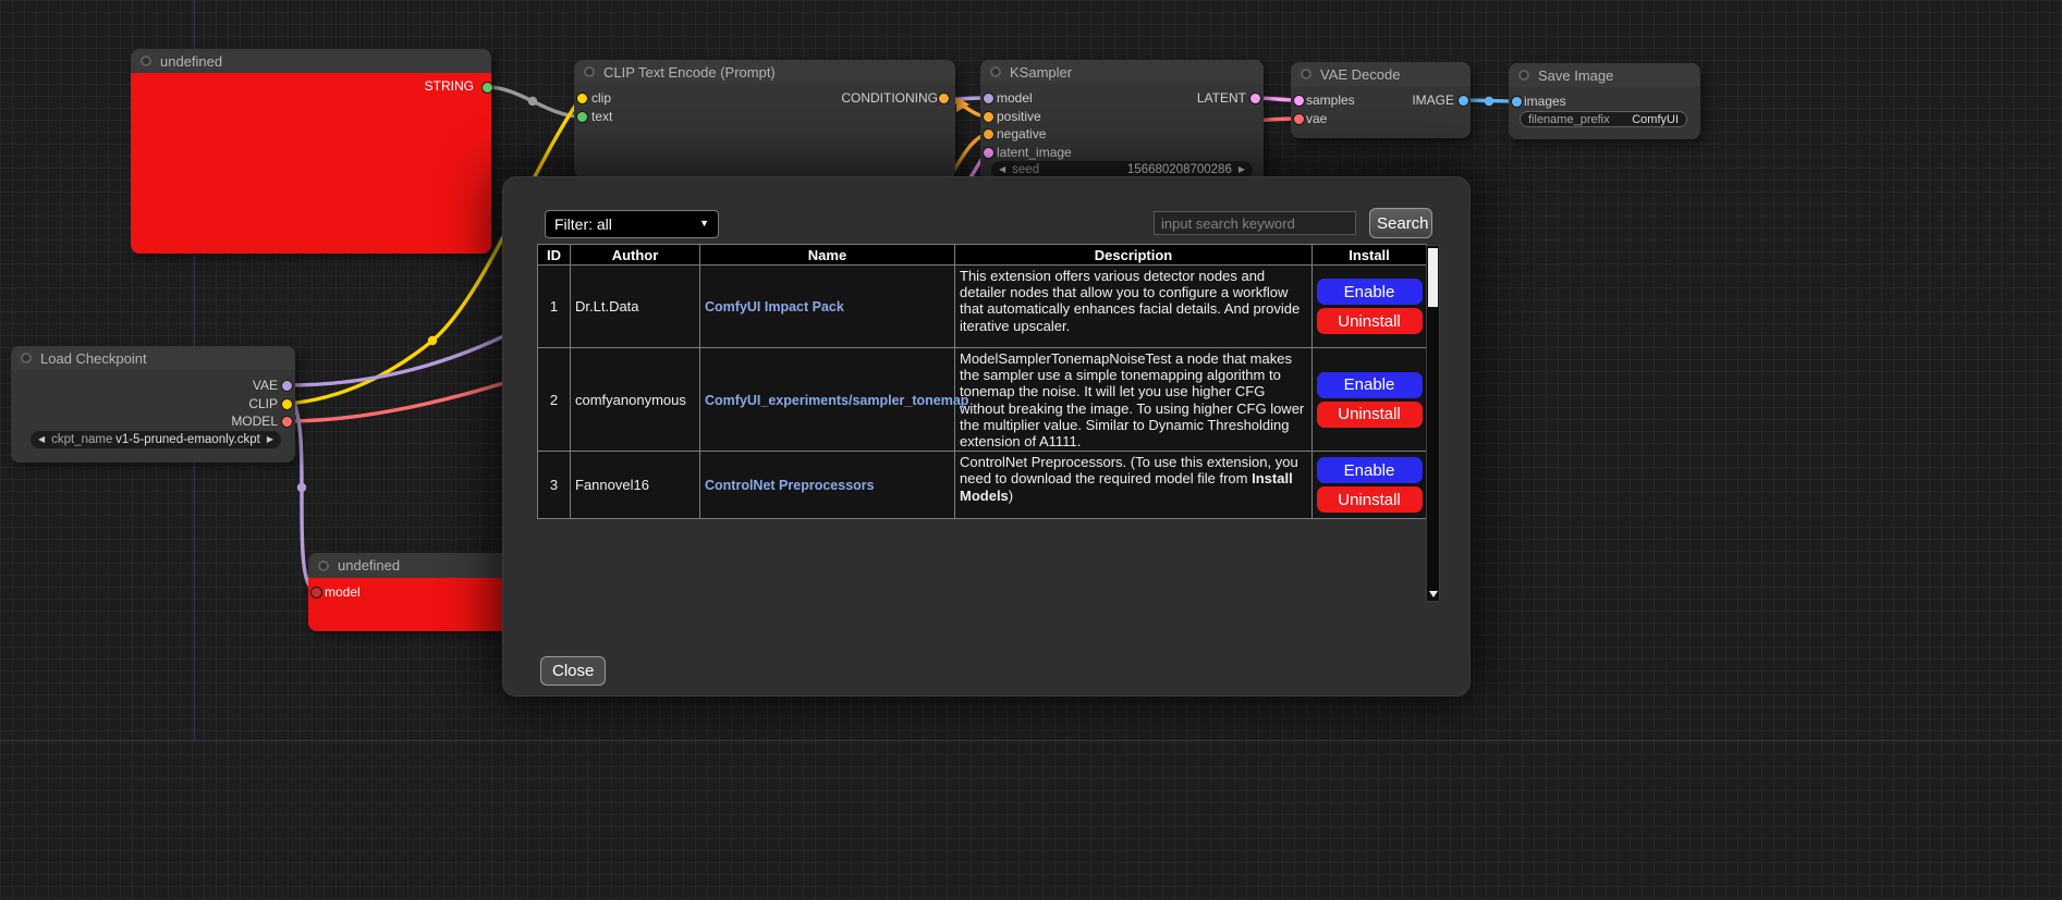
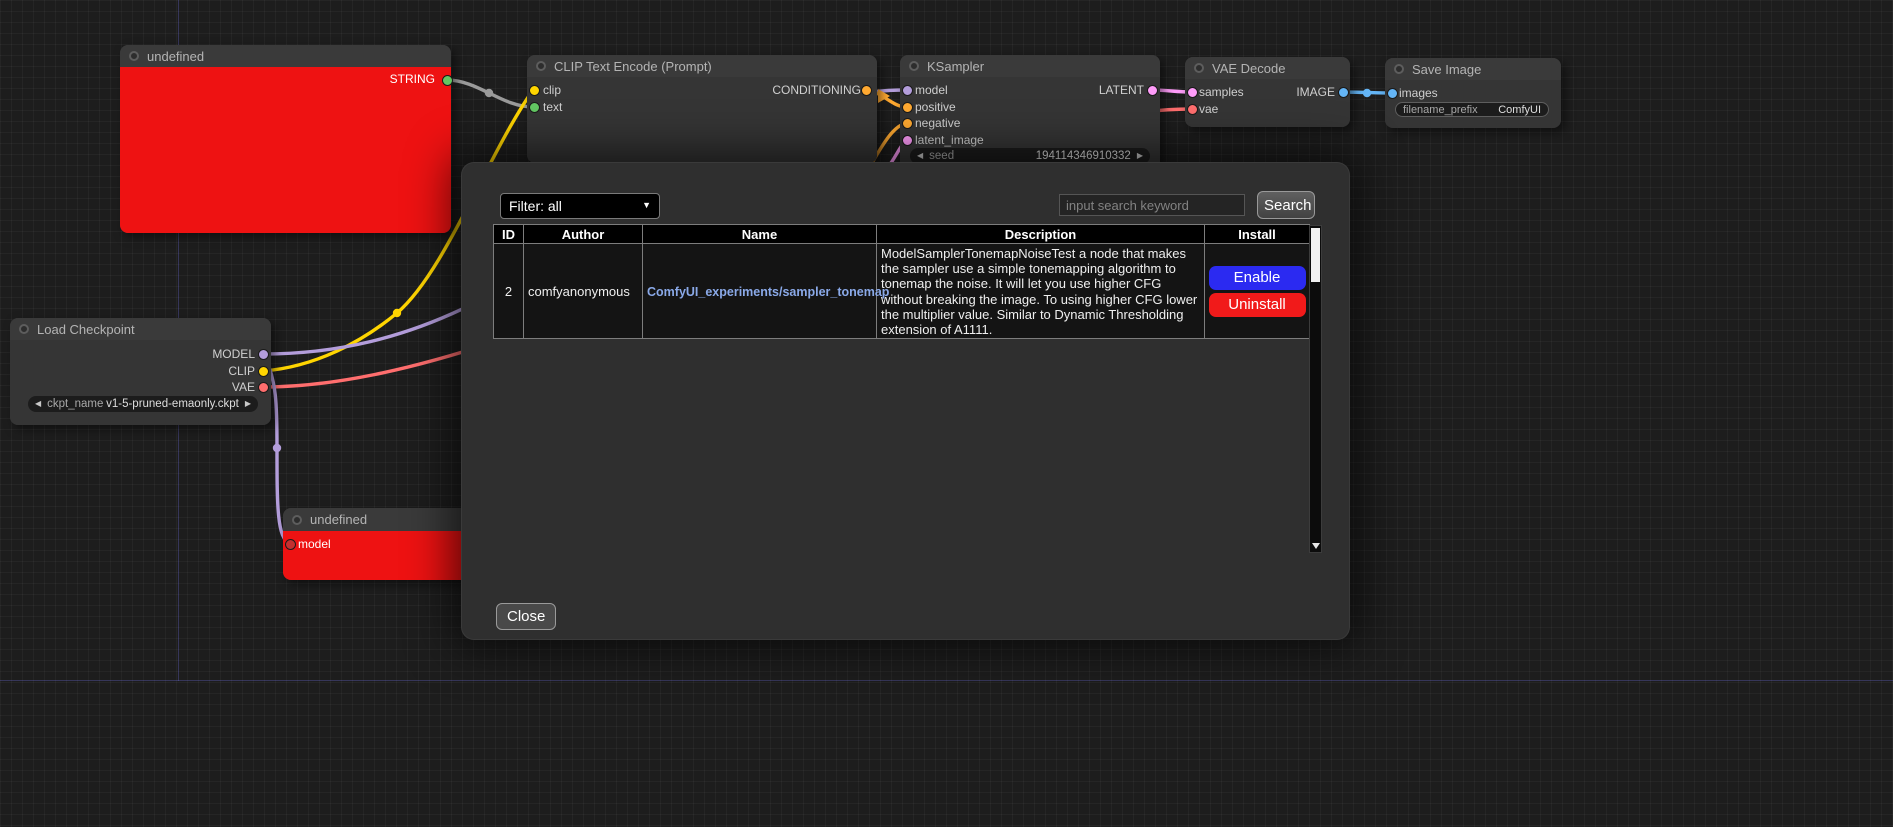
  undefined
  STRING
  CLIP Text Encode (Prompt)
  clip
  text
  CONDITIONING
  KSampler
  model
  positive
  negative
  latent_image
  LATENT
  ◀
  seed
- 156680208700286
+ 194114346910332
  ▶
  VAE Decode
  samples
  vae
  IMAGE
  Save Image
  images
  filename_prefix
  ComfyUI
  Load Checkpoint
- VAE
+ MODEL
  CLIP
- MODEL
+ VAE
  ◀
  ckpt_name
  v1-5-pruned-emaonly.ckpt
  ▶
  undefined
  model
  Filter: all
  ▼
  input search keyword
  Search
  ID	Author	Name	Description	Install
- 1	Dr.Lt.Data	ComfyUI Impact Pack	This extension offers various detector nodes and detailer nodes that allow you to configure a workflow that automatically enhances facial details. And provide iterative upscaler.	Enable Uninstall
  2	comfyanonymous	ComfyUI_experiments/sampler_tonema	ModelSamplerTonemapNoiseTest a node that makes the sampler use a simple tonemapping algorithm to tonemap the noise. It will let you use higher CFG without breaking the image. To using higher CFG lower the multiplier value. Similar to Dynamic Thresholding extension of A1111.	Enable Uninstall
- 3	Fannovel16	ControlNet Preprocessors	ControlNet Preprocessors. (To use this extension, you need to download the required model file from Install Models)	Enable Uninstall
  Close
